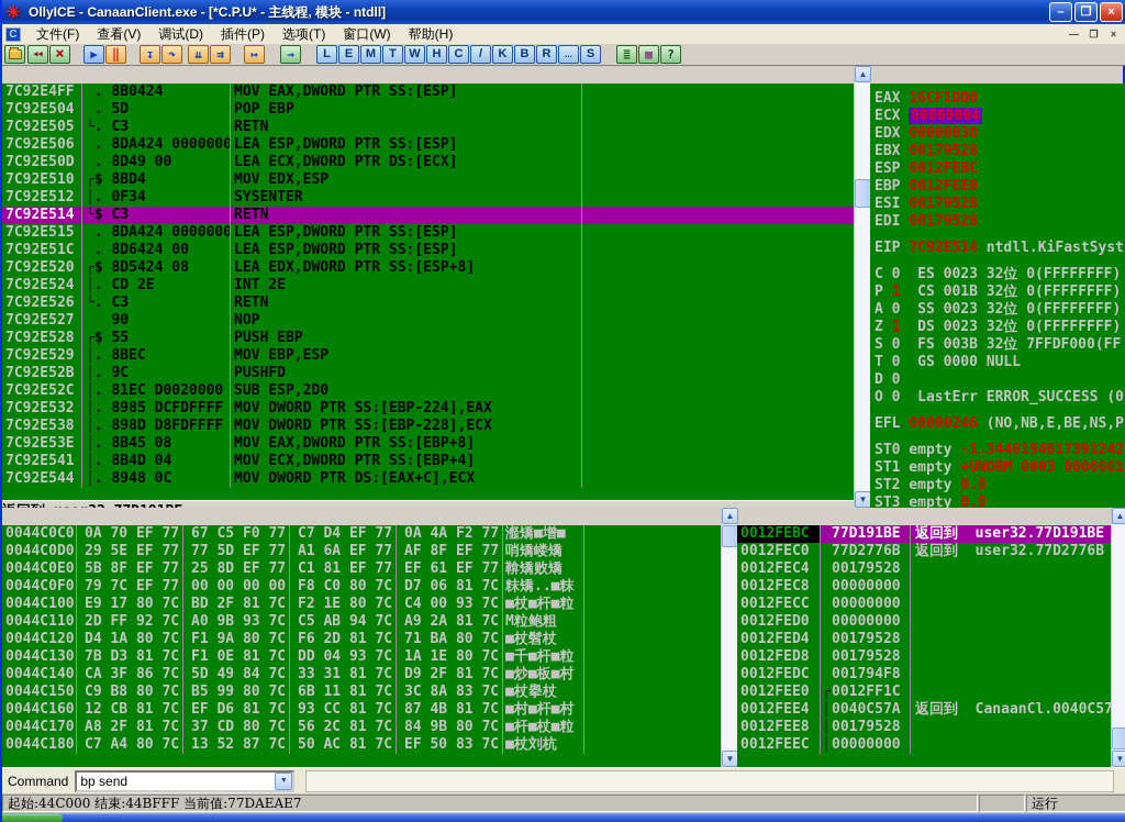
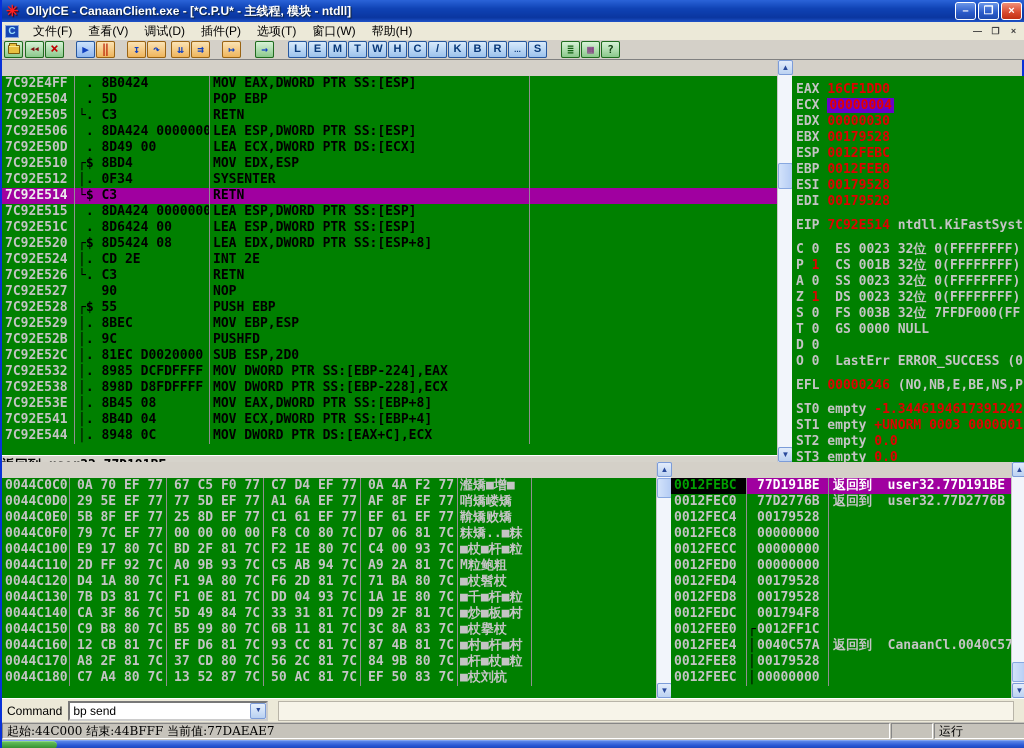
  ✳
  OllyICE - CanaanClient.exe - [*C.P.U* - 主线程, 模块 - ntdll]
  –
  ❐
  ×
  C
  文件(F) 查看(V) 调试(D) 插件(P) 选项(T) 窗口(W) 帮助(H)
  —
  ❐
  ×
  ◀◀
  ×
  ▶
  ‖
  ↧
  ↷
  ⇊
  ⇉
  ↦
  →
  L
  E
  M
  T
  W
  H
  C
  /
  K
  B
  R
  ...
  S
  ≣
  ▦
  ?
  7C92E4FF
  . 8B0424
  MOV EAX,DWORD PTR SS:[ESP]
  7C92E504
  . 5D
  POP EBP
  7C92E505
  └. C3
  RETN
  7C92E506
  . 8DA424 0000000
  LEA ESP,DWORD PTR SS:[ESP]
  7C92E50D
  . 8D49 00
  LEA ECX,DWORD PTR DS:[ECX]
  7C92E510
  ┌$ 8BD4
  MOV EDX,ESP
  7C92E512
  │. 0F34
  SYSENTER
  7C92E514
  └$ C3
  RETN
  7C92E515
  . 8DA424 0000000
  LEA ESP,DWORD PTR SS:[ESP]
  7C92E51C
  . 8D6424 00
  LEA ESP,DWORD PTR SS:[ESP]
  7C92E520
  ┌$ 8D5424 08
  LEA EDX,DWORD PTR SS:[ESP+8]
  7C92E524
  │. CD 2E
  INT 2E
  7C92E526
  └. C3
  RETN
  7C92E527
  90
  NOP
  7C92E528
  ┌$ 55
  PUSH EBP
  7C92E529
  │. 8BEC
  MOV EBP,ESP
  7C92E52B
  │. 9C
  PUSHFD
  7C92E52C
  │. 81EC D0020000
  SUB ESP,2D0
  7C92E532
  │. 8985 DCFDFFFF
  MOV DWORD PTR SS:[EBP-224],EAX
  7C92E538
  │. 898D D8FDFFFF
  MOV DWORD PTR SS:[EBP-228],ECX
  7C92E53E
  │. 8B45 08
  MOV EAX,DWORD PTR SS:[EBP+8]
  7C92E541
  │. 8B4D 04
  MOV ECX,DWORD PTR SS:[EBP+4]
  7C92E544
  │. 8948 0C
  MOV DWORD PTR DS:[EAX+C],ECX
  ▲
  ▼
  EAX 16CF1DD0
  ECX 00000004
  EDX 00000030
  EBX 00179528
  ESP 0012FEBC
  EBP 0012FEE0
  ESI 00179528
  EDI 00179528
  EIP 7C92E514 ntdll.KiFastSyst
  C 0 ES 0023 32位 0(FFFFFFFF)
  P 1 CS 001B 32位 0(FFFFFFFF)
  A 0 SS 0023 32位 0(FFFFFFFF)
  Z 1 DS 0023 32位 0(FFFFFFFF)
  S 0 FS 003B 32位 7FFDF000(FF
  T 0 GS 0000 NULL
  D 0
  O 0 LastErr ERROR_SUCCESS (0
  EFL 00000246 (NO,NB,E,BE,NS,P
  ST0 empty -1.3446194617391242
  ST1 empty +UNORM 0003 0000001
  ST2 empty 0.0
  ST3 empty 0.0
  0044C0C0
  0A 70 EF 77
  67 C5 F0 77
  C7 D4 EF 77
  0A 4A F2 77
  瀣矯■增■
  0044C0D0
  29 5E EF 77
  77 5D EF 77
  A1 6A EF 77
  AF 8F EF 77
  哨矯嵝矯
  0044C0E0
  5B 8F EF 77
  25 8D EF 77
- C1 81 EF 77
+ C1 61 EF 77
  EF 61 EF 77
  鞥矯败矯
  0044C0F0
  79 7C EF 77
  00 00 00 00
  F8 C0 80 7C
  D7 06 81 7C
  粖矯..■粖
  0044C100
  E9 17 80 7C
  BD 2F 81 7C
  F2 1E 80 7C
  C4 00 93 7C
  ■杖■杆■粒
  0044C110
  2D FF 92 7C
  A0 9B 93 7C
  C5 AB 94 7C
  A9 2A 81 7C
  M粒鲍粗
  0044C120
  D4 1A 80 7C
  F1 9A 80 7C
  F6 2D 81 7C
  71 BA 80 7C
  ■杖髫杖
  0044C130
  7B D3 81 7C
  F1 0E 81 7C
  DD 04 93 7C
  1A 1E 80 7C
  ■千■杆■粒
  0044C140
  CA 3F 86 7C
  5D 49 84 7C
  33 31 81 7C
  D9 2F 81 7C
  ■炒■板■村
  0044C150
  C9 B8 80 7C
  B5 99 80 7C
  6B 11 81 7C
  3C 8A 83 7C
  ■杖擧杖
  0044C160
  12 CB 81 7C
  EF D6 81 7C
  93 CC 81 7C
  87 4B 81 7C
  ■村■杆■村
  0044C170
  A8 2F 81 7C
  37 CD 80 7C
  56 2C 81 7C
  84 9B 80 7C
  ■杆■杖■粒
  0044C180
  C7 A4 80 7C
  13 52 87 7C
  50 AC 81 7C
  EF 50 83 7C
  ■杖刘杭
  ▲
  ▼
  0012FEBC
  77D191BE
  返回到 user32.77D191BE
  0012FEC0
  77D2776B
  返回到 user32.77D2776B
  0012FEC4
  00179528
  0012FEC8
  00000000
  0012FECC
  00000000
  0012FED0
  00000000
  0012FED4
  00179528
  0012FED8
  00179528
  0012FEDC
  001794F8
  0012FEE0
  0012FF1C
  ┌
  0012FEE4
  0040C57A
  │
  返回到 CanaanCl.0040C57
  0012FEE8
  00179528
  │
  0012FEEC
  00000000
  │
  ▲
  ▼
  Command
  bp send
  起始:44C000 结束:44BFFF 当前值:77DAEAE7
  运行
